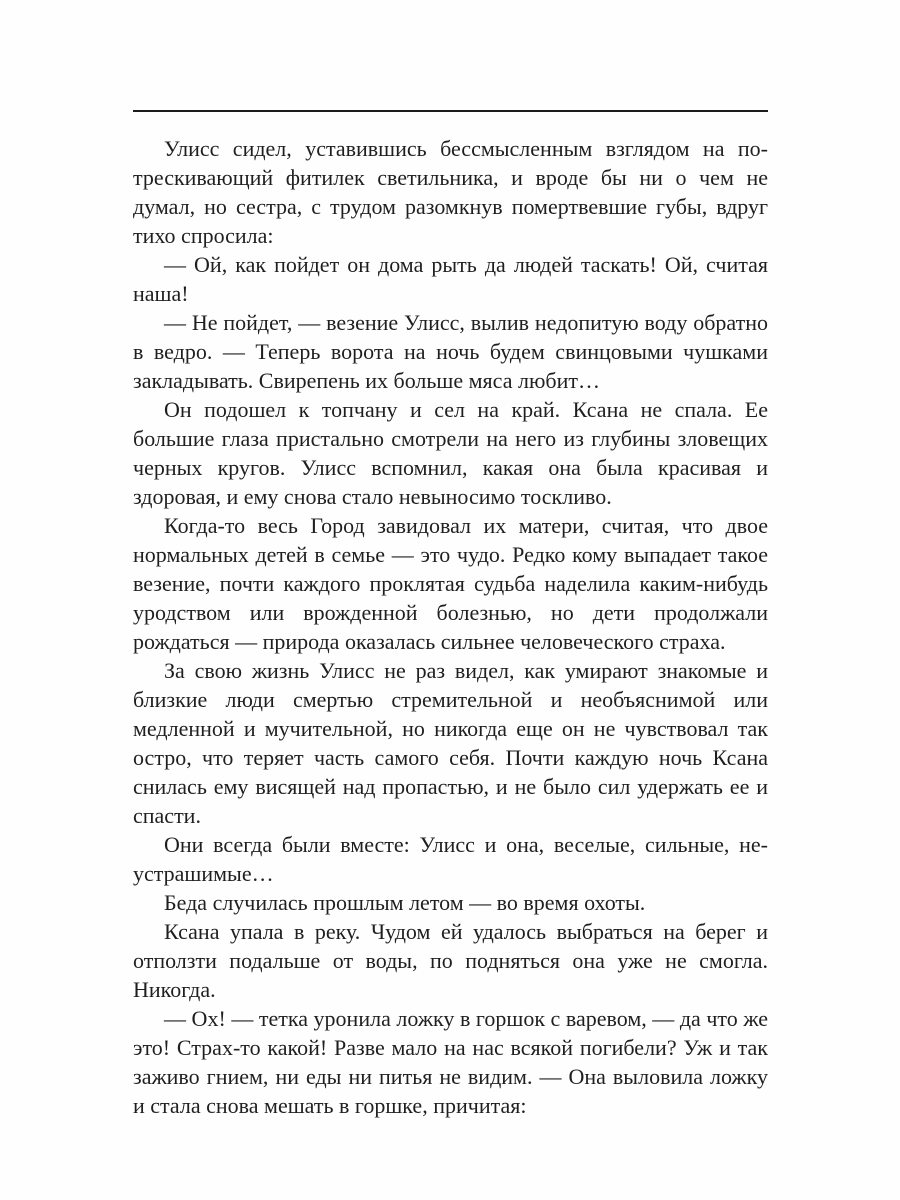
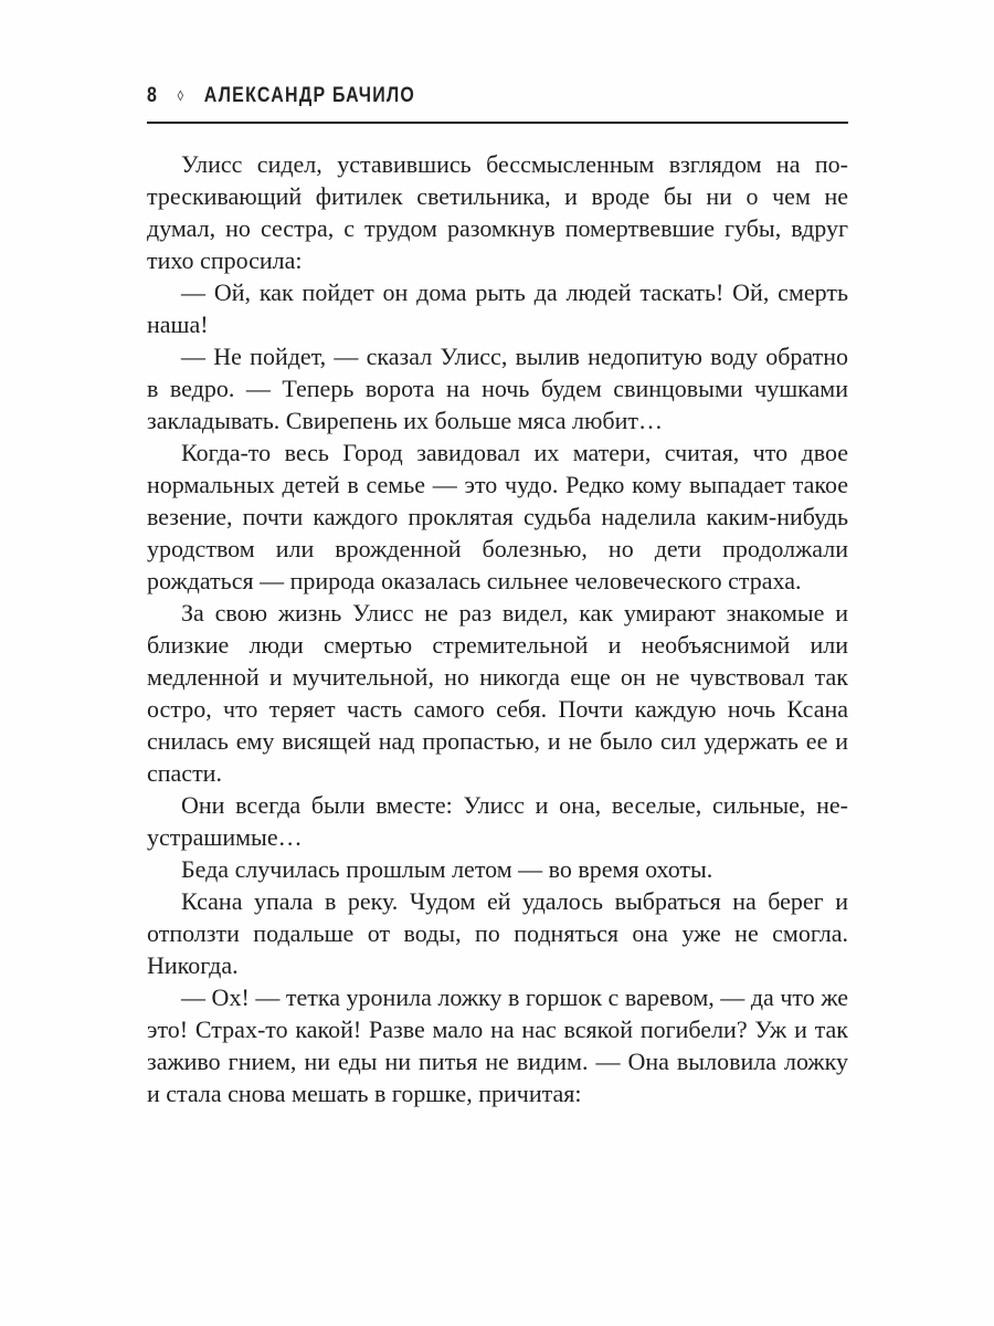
+ 8 ◊ АЛЕКСАНДР БАЧИЛО
  Улисс сидел, уставившись бессмысленным взглядом на по­трескивающий фитилек светильника, и вроде бы ни о чем не думал, но сестра, с трудом разомкнув помертвевшие губы, вдруг тихо спросила:
- — Ой, как пойдет он дома рыть да людей таскать! Ой, считая наша!
+ — Ой, как пойдет он дома рыть да людей таскать! Ой, смерть наша!
- — Не пойдет, — везение Улисс, вылив недопитую воду об­ратно в ведро. — Теперь ворота на ночь будем свинцовыми чушками закладывать. Свирепень их больше мяса любит…
+ — Не пойдет, — сказал Улисс, вылив недопитую воду об­ратно в ведро. — Теперь ворота на ночь будем свинцовыми чушками закладывать. Свирепень их больше мяса любит…
- Он подошел к топчану и сел на край. Ксана не спала. Ее большие глаза пристально смотрели на него из глубины злове­щих черных кругов. Улисс вспомнил, какая она была красивая и здоровая, и ему снова стало невыносимо тоскливо.
  Когда-то весь Город завидовал их матери, считая, что двое нормальных детей в семье — это чудо. Редко кому выпадает та­кое везение, почти каждого проклятая судьба наделила каким-нибудь уродством или врожденной болезнью, но дети продол­жали рождаться — природа оказалась сильнее человеческого страха.
  За свою жизнь Улисс не раз видел, как умирают знакомые и близкие люди смертью стремительной и необъяснимой или медленной и мучительной, но никогда еще он не чувствовал так остро, что теряет часть самого себя. Почти каждую ночь Ксана снилась ему висящей над пропастью, и не было сил удер­жать ее и спасти.
  Они всегда были вместе: Улисс и она, веселые, сильные, не­устрашимые…
  Беда случилась прошлым летом — во время охоты.
  Ксана упала в реку. Чудом ей удалось выбраться на берег и отползти подальше от воды, по подняться она уже не смогла. Никогда.
  — Ох! — тетка уронила ложку в горшок с варевом, — да что же это! Страх-то какой! Разве мало на нас всякой погибе­ли? Уж и так заживо гнием, ни еды ни питья не видим. — Она выловила ложку и стала снова мешать в горшке, причитая:
